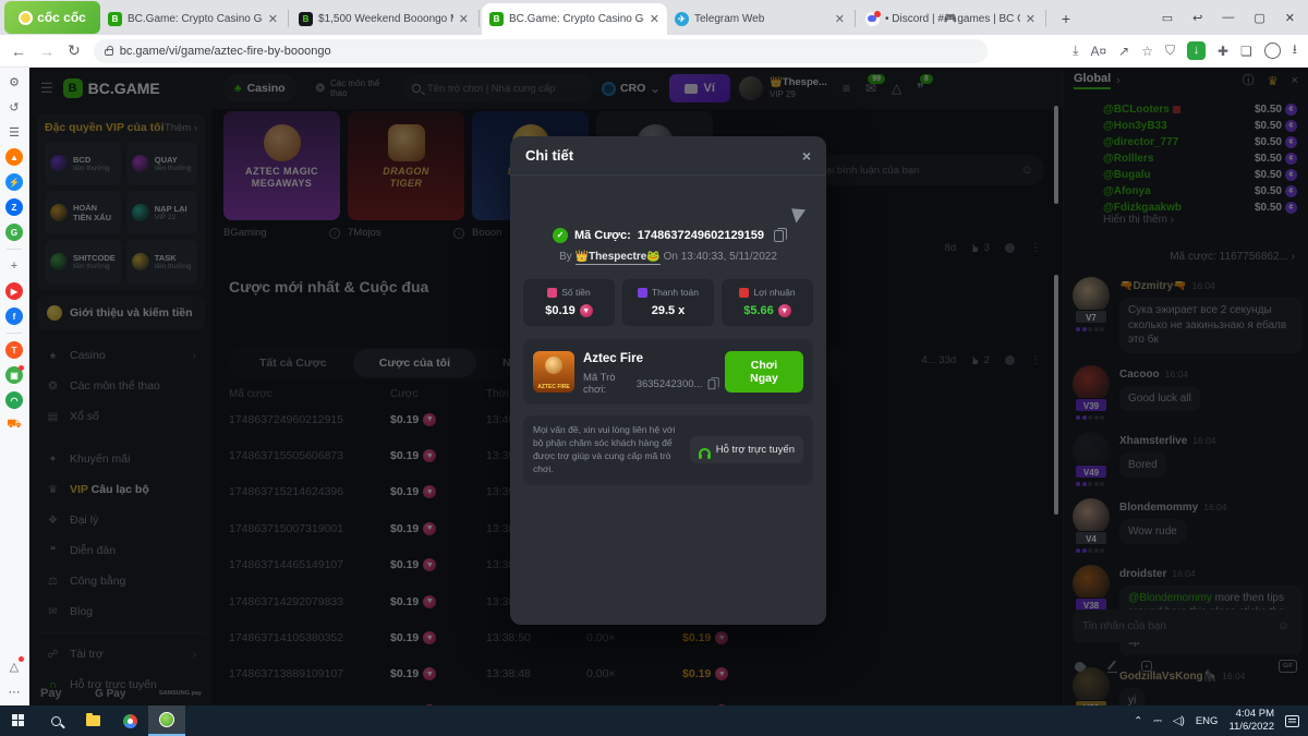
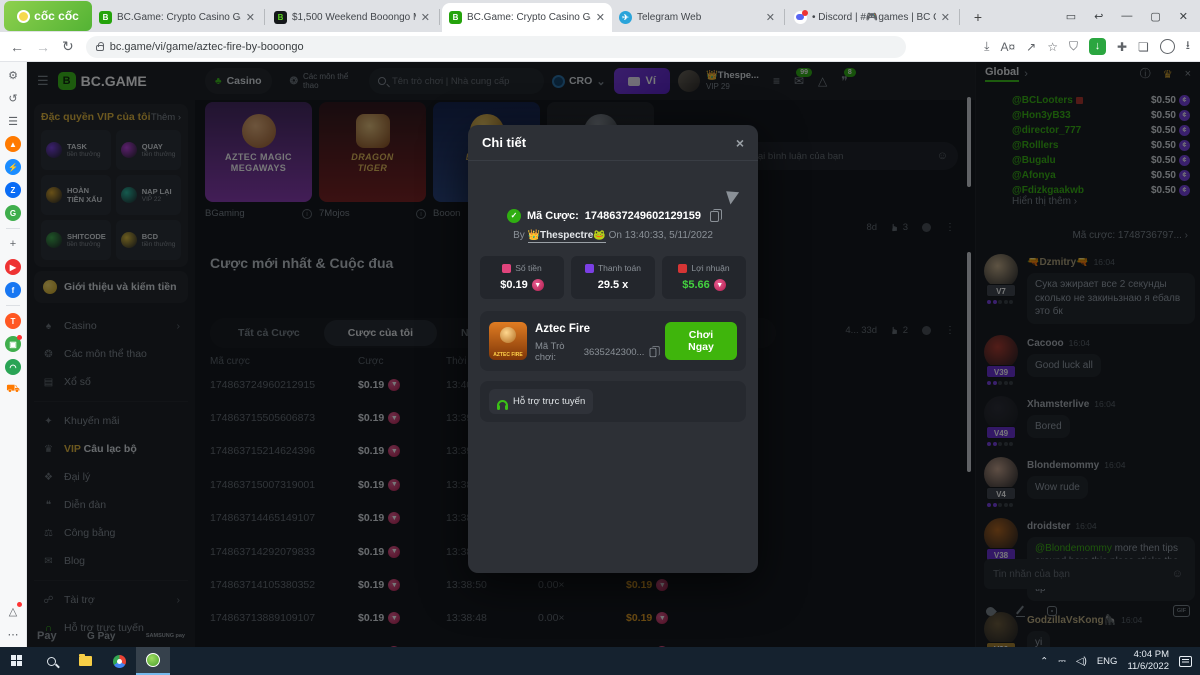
  cốc cốc
  B
  BC.Game: Crypto Casino G
  ✕
  B
  $1,500 Weekend Booongo
  ✕
  B
  BC.Game: Crypto Casino G
  ✕
  ✈
  Telegram Web
  ✕
  • Discord | #🎮games | BC
  ✕
  +
  ▭
  ↩
  —
  ▢
  ✕
  ←
  →
  ↻
  bc.game/vi/game/aztec-fire-by-booongo
  ⤓
  A¤
  ↗
  ☆
  ⛉
  ↓
  ✚
  ❏
  ⭳
  ⚙
  ↺
  ☰
  ▲
  ⚡
  Z
  G
  +
  ▶
  f
  T
  ▣
  ◠
  ⛟
  △
  ⋯
  ☰
  B
  BC.GAME
  Đặc quyền VIP của tôi
  Thêm ›
- BCD
+ TASK
  QUAY
  HOÀN TIỀN XẤU
  NẠP LẠI
  SHITCODE
- TASK
+ BCD
  Giới thiệu và kiếm tiền
  ♠
  Casino
  ›
  ❂
  Các môn thể thao
  ▤
  Xổ số
  ✦
  Khuyến mãi
  ♛
  VIP Câu lạc bộ
  ❖
  Đại lý
  ❝
  Diễn đàn
  ⚖
  Công bằng
  ✉
  Blog
  ☍
  Tài trợ
  ›
  ∩
  Hỗ trợ trực tuyến
  Pay
  G Pay
  ♣
  Casino
  ❂
  Các môn thể thao
  Tên trò chơi | Nhà cung cấp
  CRO
  ⌄
  Ví
  👑Thespe...
  VIP 29
  ≡
  ✉
  △
  ❞
  AZTEC MAGIC
  MEGAWAYS
  DRAGON
  TIGER
  BGaming
  7Mojos
  Booon
  ại bình luận của bạn
  8d
  4... 33d
  Cược mới nhất & Cuộc đua
  Tất cả Cược
  Cược của tôi
  Mã cược
  Cược
  174863724960212915
  $0.19
  174863715505606873
  $0.19
  174863715214624396
  $0.19
  174863715007319001
  $0.19
  174863714465149107
  $0.19
  174863714292079833
  $0.19
  174863714105380352
  $0.19
  13:38:50
  0.00×
  $0.19
  174863713889109107
  $0.19
  13:38:48
  0.00×
  $0.19
  Global
  ›
  ⓘ
  ♛
  ×
  @BCLooters
  $0.50
  @Hon3yB33
  $0.50
  @director_777
  $0.50
  @Rolllers
  $0.50
  @Bugalu
  $0.50
  @Afonya
  $0.50
  @Fdizkgaakwb
  $0.50
  Hiển thị thêm ›
- Mã cược: 1167756862... ›
+ Mã cược: 1748736797... ›
  V7
  🔫Dzmitry🔫 16:04
  Сука эжирает все 2 секунды сколько не закиньзнаю я ебалв это бк
  V39
  Cacooo 16:04
  Good luck all
  V49
  Xhamsterlive 16:04
  Bored
  V4
  Blondemommy 16:04
  Wow rude
  V38
  droidster 16:04
  GodzillaVsKong🦍 16:04
  yi
  Tin nhắn của bạn
  Chi tiết
  ×
  ✓
  Mã Cược:
  1748637249602129159
  By 👑Thespectre🐸 On 13:40:33, 5/11/2022
  Số tiền
  $0.19
  Thanh toán
  29.5 x
  Lợi nhuận
  $5.66
  Aztec Fire
  Mã Trò chơi:
  3635242300...
  Chơi Ngay
- Mọi vấn đề, xin vui lòng liên hệ với bộ phận chăm sóc khách hàng để được trợ giúp và cung cấp mã trò chơi.
  Hỗ trợ trực tuyến
  ⌃
  ⎓
  ◁)
  ENG
  4:04 PM
  11/6/2022
